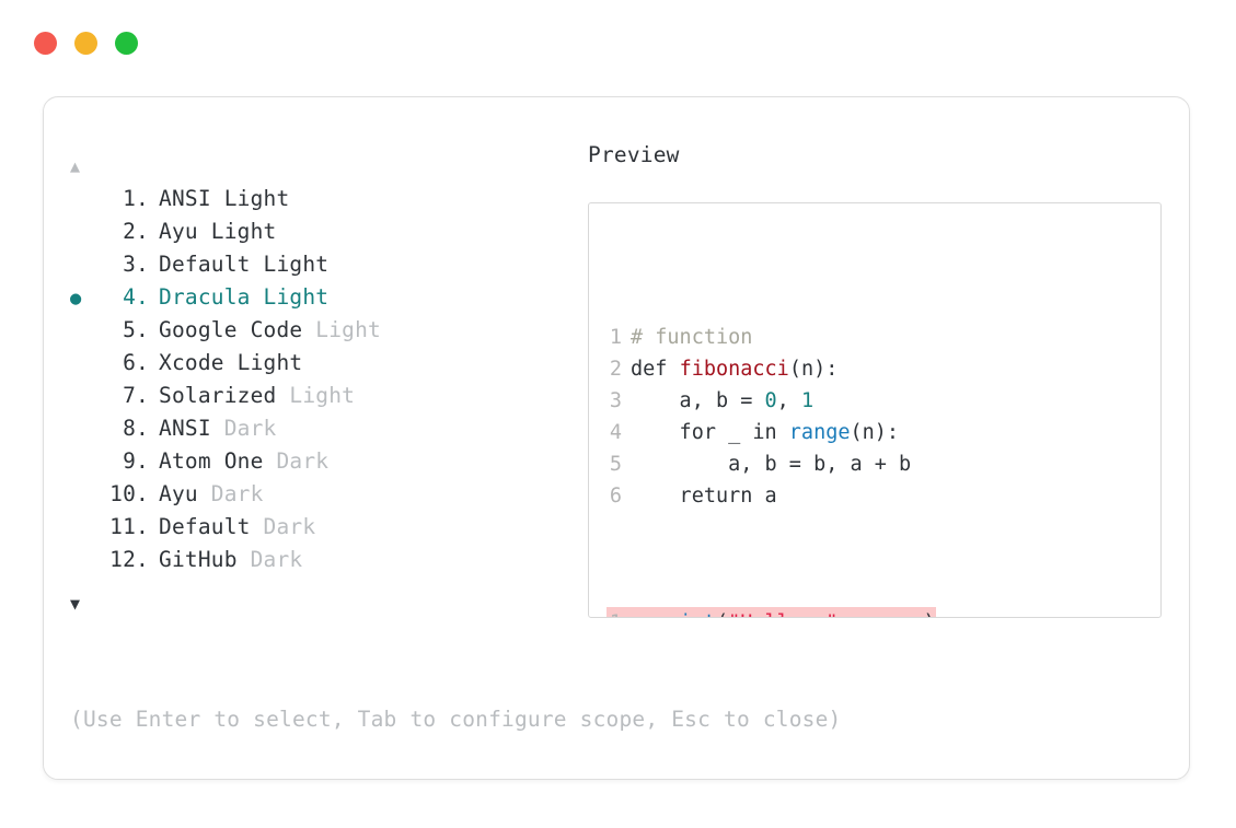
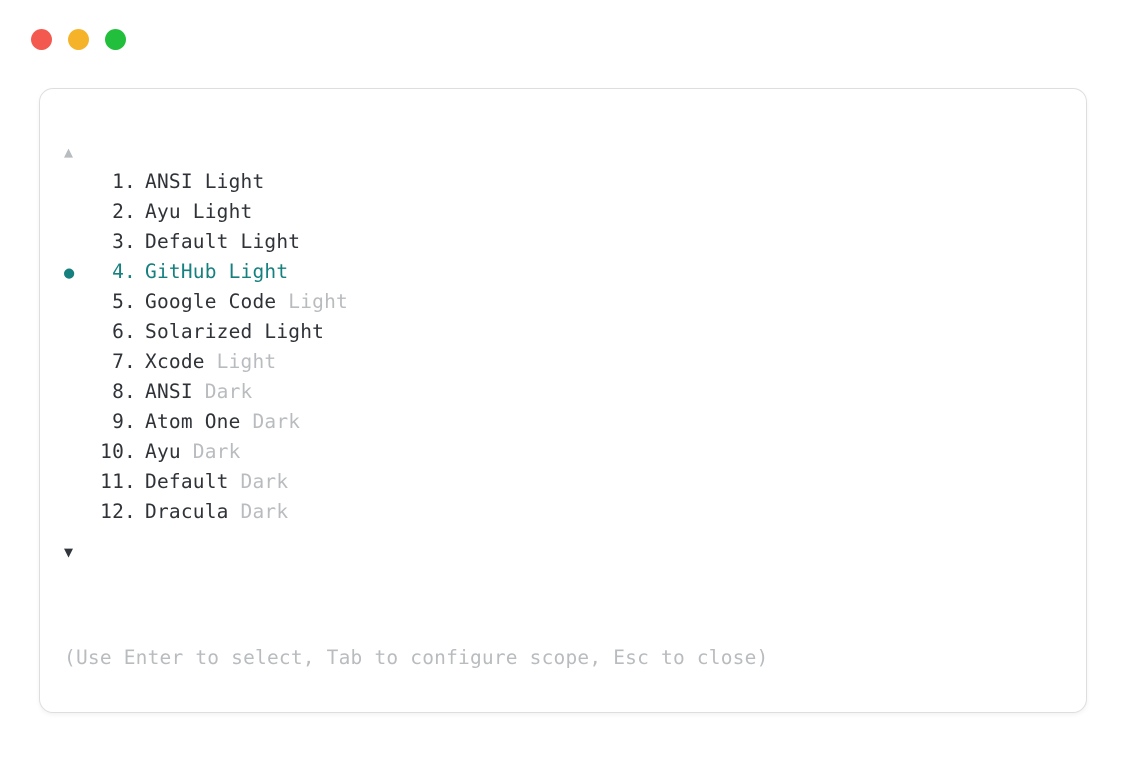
  ▲
  1.
  ANSI
  Light
  2.
  Ayu
  Light
  3.
  Default
  Light
  ●
  4.
- Dracula
+ GitHub
  Light
  5.
  Google Code
  Light
  6.
- Xcode
+ Solarized
  Light
  7.
- Solarized
+ Xcode
  Light
  8.
  ANSI
  Dark
  9.
  Atom One
  Dark
  10.
  Ayu
  Dark
  11.
  Default
  Dark
  12.
- GitHub
+ Dracula
  Dark
  ▼
- Preview
- 1 # function
- 2 def fibonacci(n):
- 3 a, b = 0, 1
- 4 for _ in range(n):
- 5 a, b = b, a + b
- 6 return a
  (Use Enter to select, Tab to configure scope, Esc to close)
